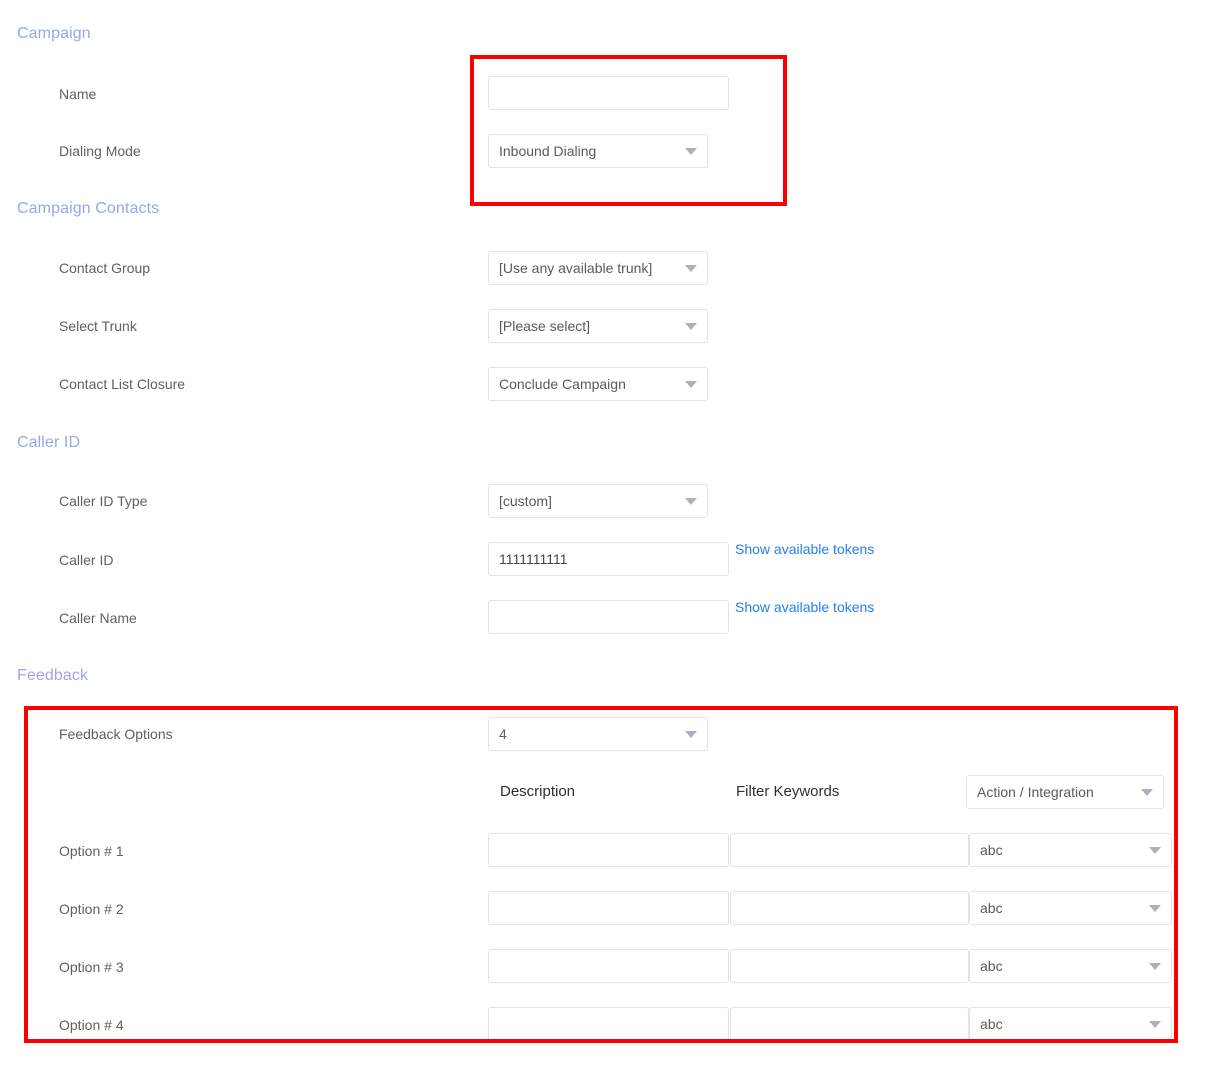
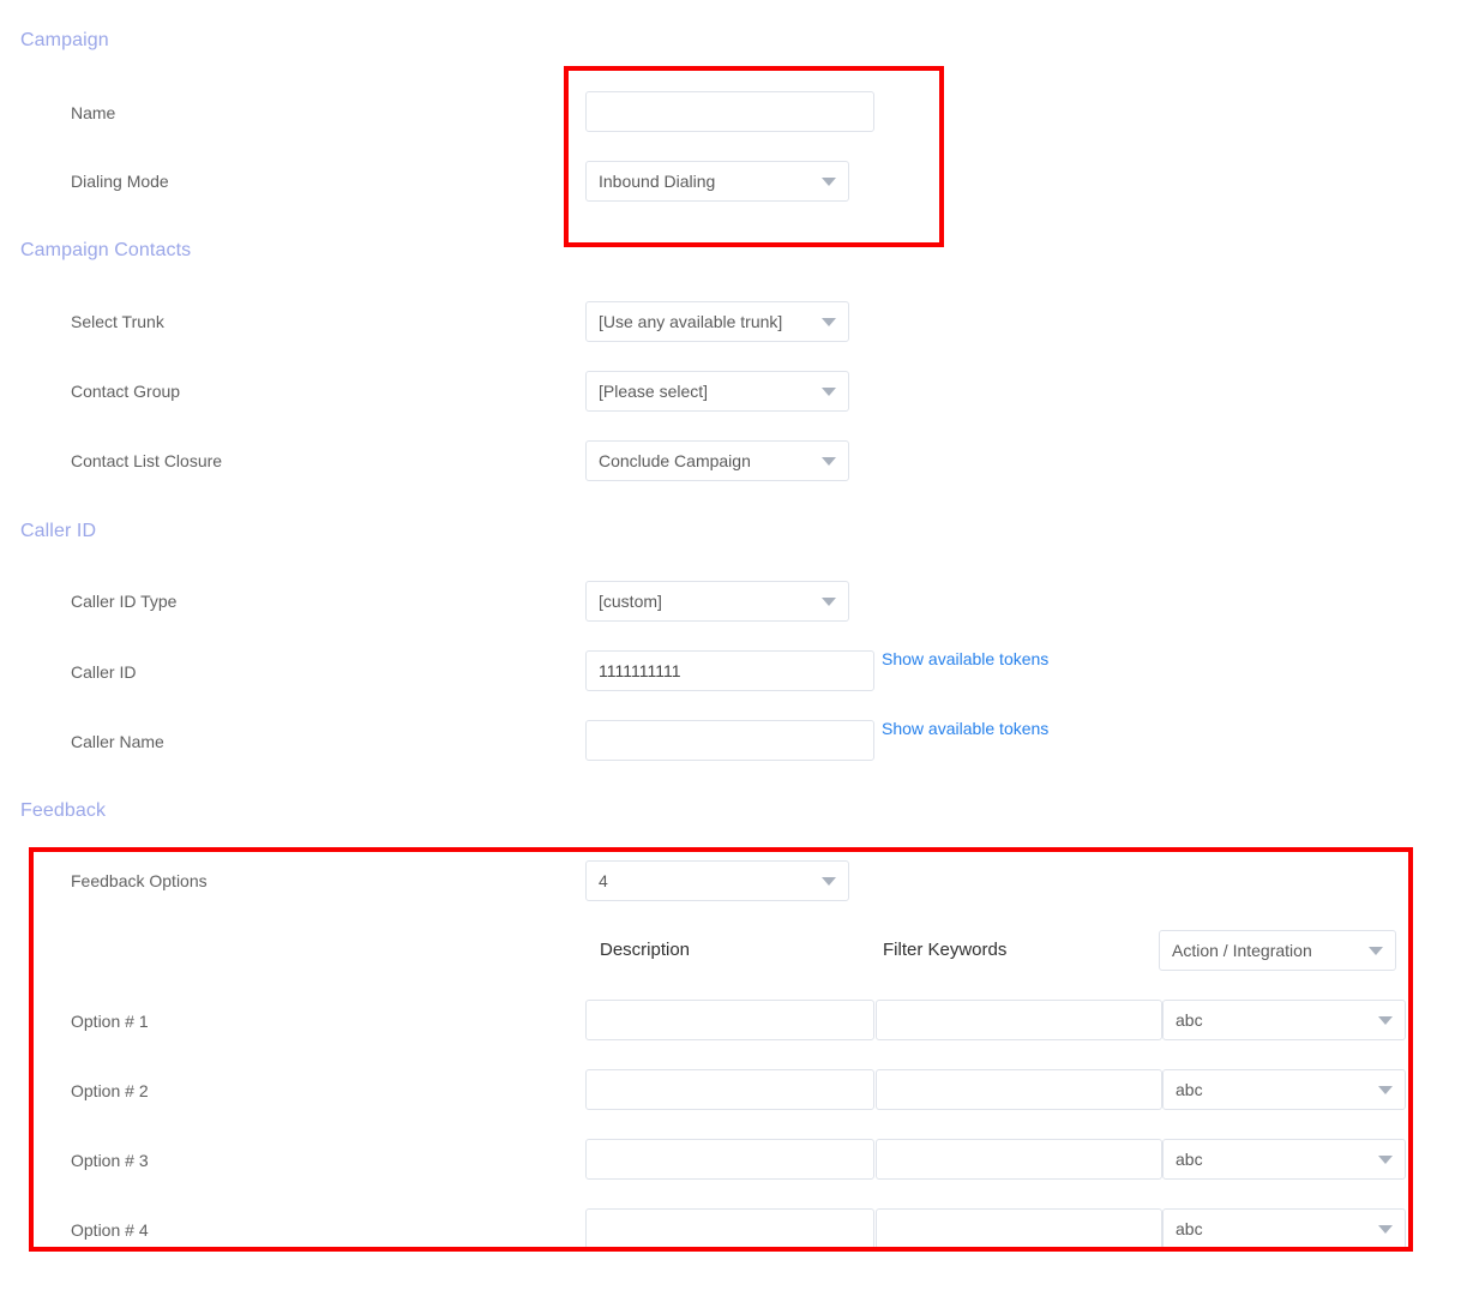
  Campaign
  Name
  Dialing Mode
  Inbound Dialing
  Campaign Contacts
- Contact Group
+ Select Trunk
  [Use any available trunk]
- Select Trunk
+ Contact Group
  [Please select]
  Contact List Closure
  Conclude Campaign
  Caller ID
  Caller ID Type
  [custom]
  Caller ID
  1111111111
  Show available tokens
  Caller Name
  Show available tokens
  Feedback
  Feedback Options
  4
  Description
  Filter Keywords
  Action / Integration
  Option # 1
  abc
  Option # 2
  abc
  Option # 3
  abc
  Option # 4
  abc
